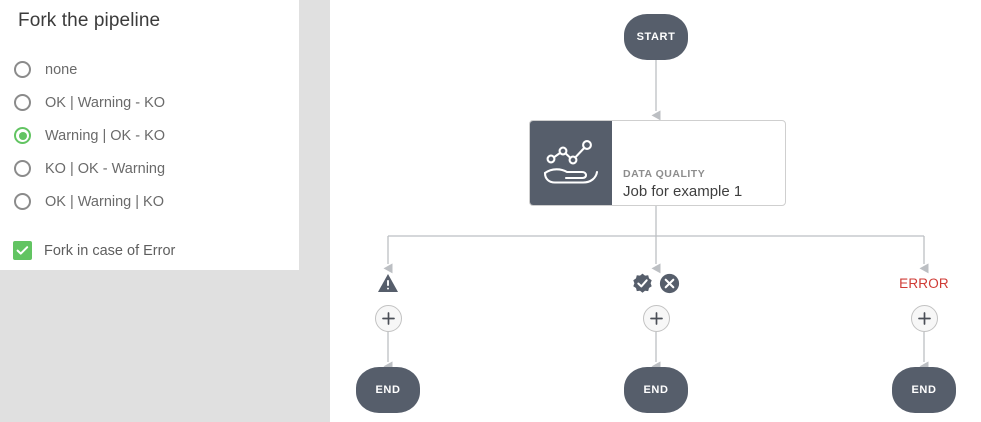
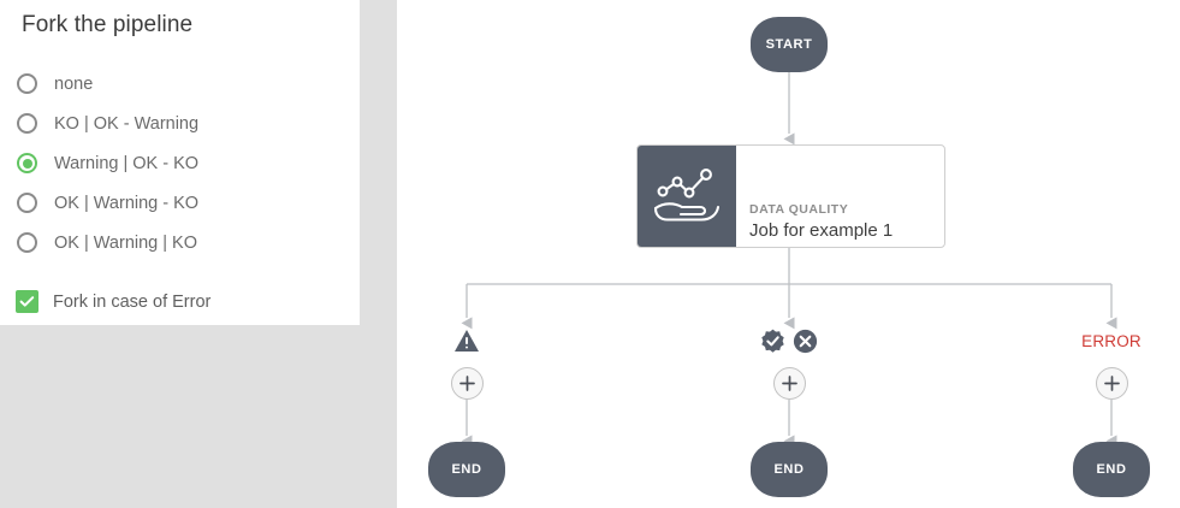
  Fork the pipeline
  none
- OK | Warning - KO
+ KO | OK - Warning
  Warning | OK - KO
- KO | OK - Warning
+ OK | Warning - KO
  OK | Warning | KO
  Fork in case of Error
  START
  DATA QUALITY
  Job for example 1
  END
  END
  ERROR
  END
